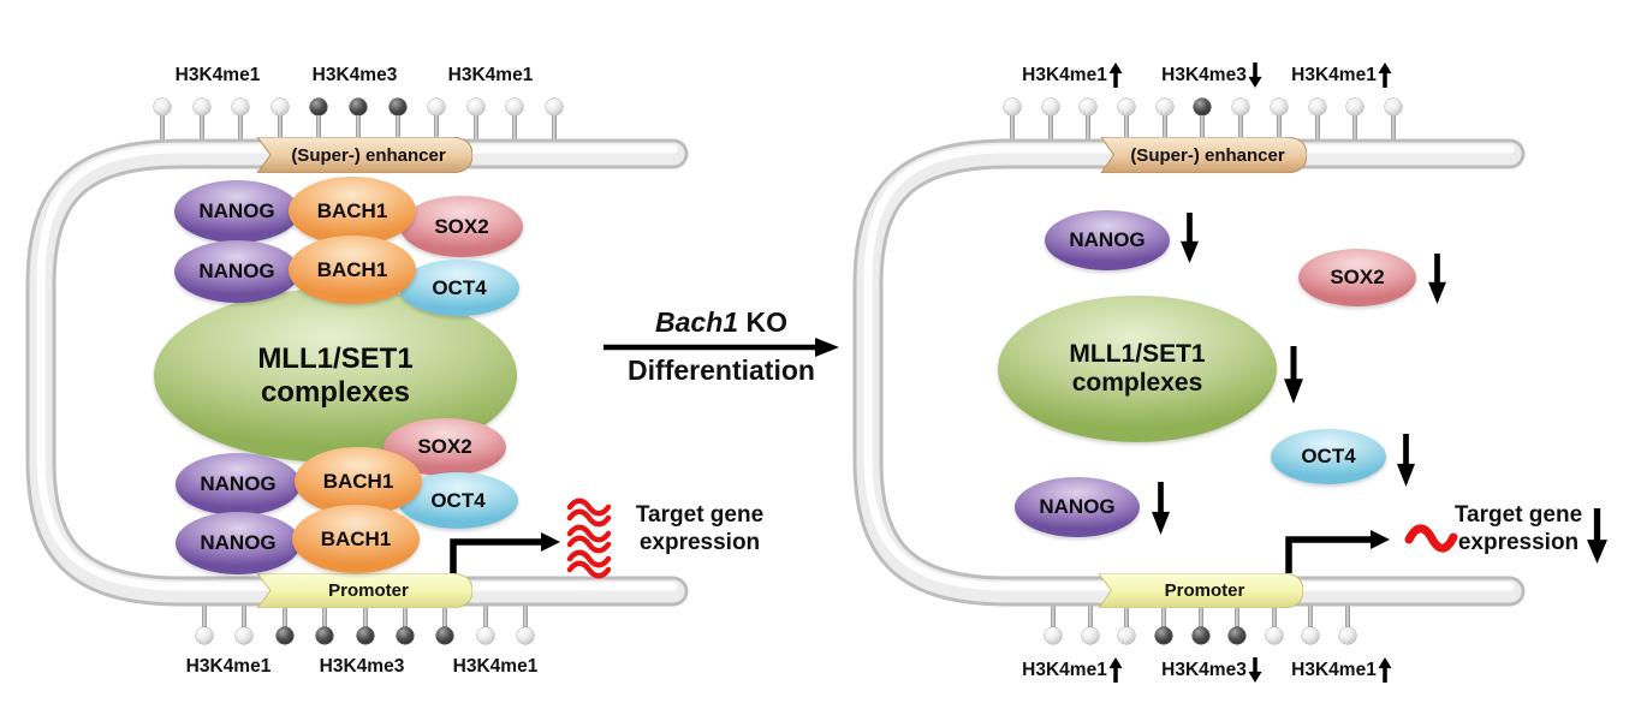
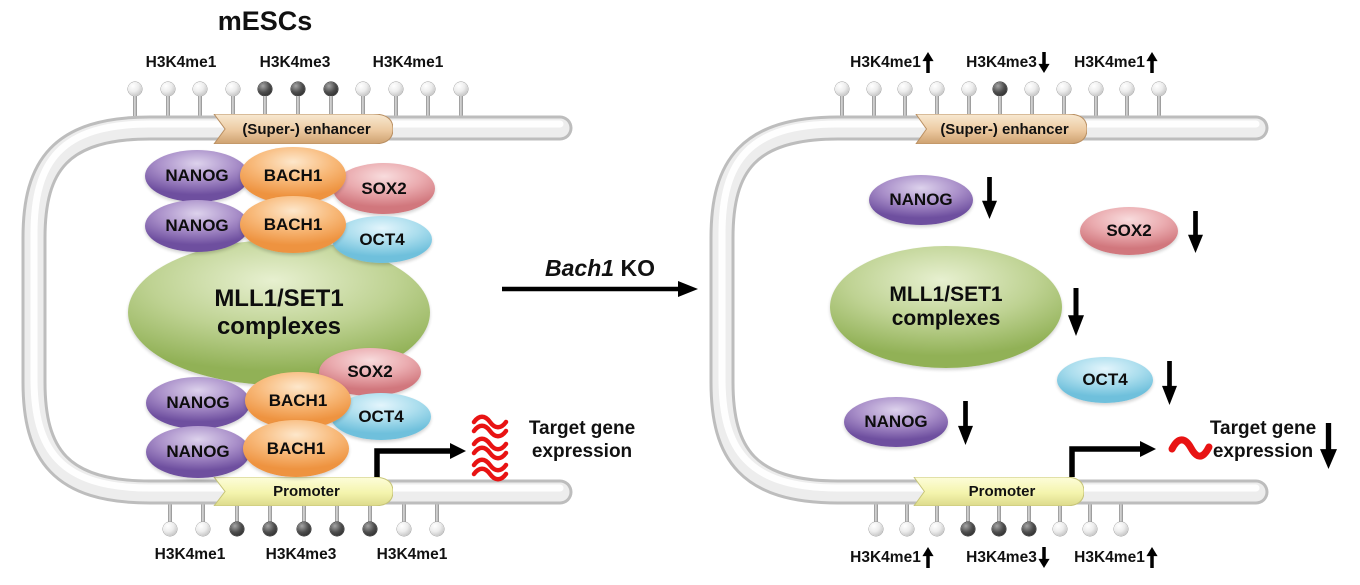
+ mESCs
  H3K4me1
  H3K4me3
  H3K4me1
  H3K4me1
  H3K4me3
  H3K4me1
  H3K4me1
  H3K4me3
  H3K4me1
  H3K4me1
  H3K4me3
  H3K4me1
  (Super-) enhancer
  Promoter
  (Super-) enhancer
  Promoter
  MLL1/SET1
  complexes
  SOX2
  OCT4
  NANOG
  NANOG
  BACH1
  BACH1
  SOX2
  OCT4
  NANOG
  NANOG
  BACH1
  BACH1
  Bach1 KO
- Differentiation
  MLL1/SET1
  complexes
  NANOG
  SOX2
  OCT4
  NANOG
  Target gene
  expression
  Target gene
  expression
